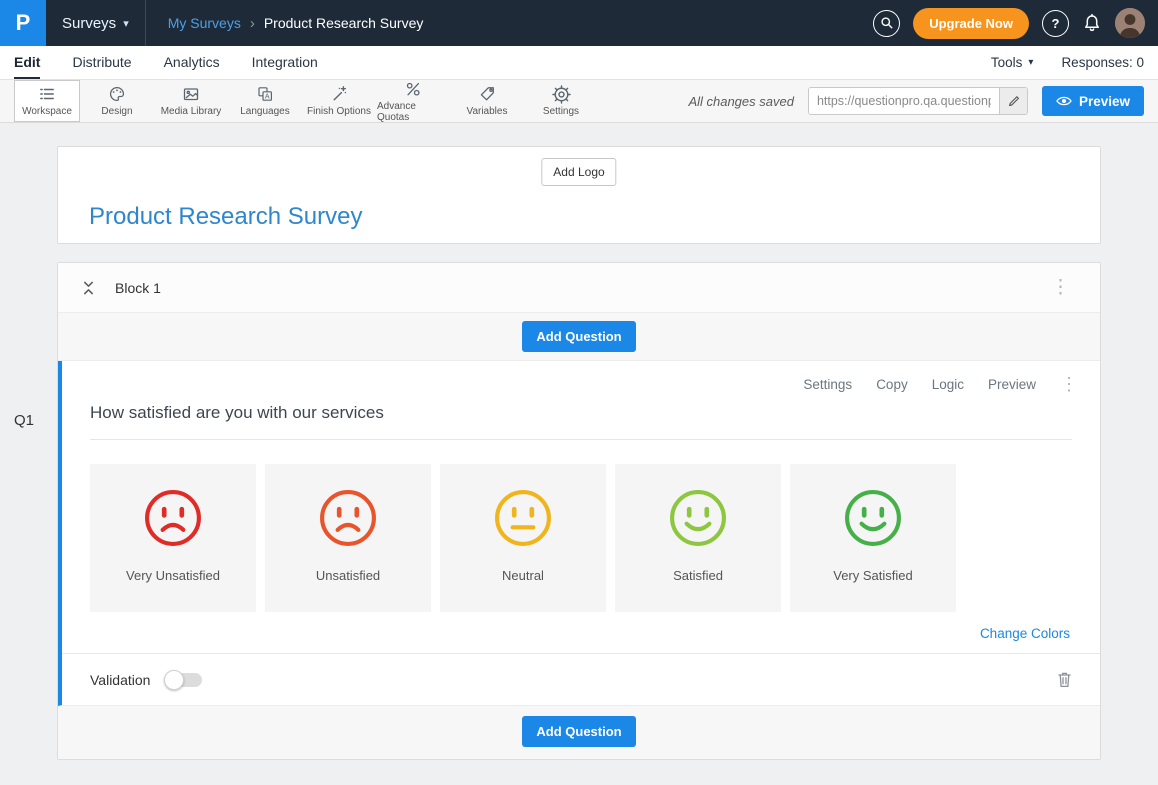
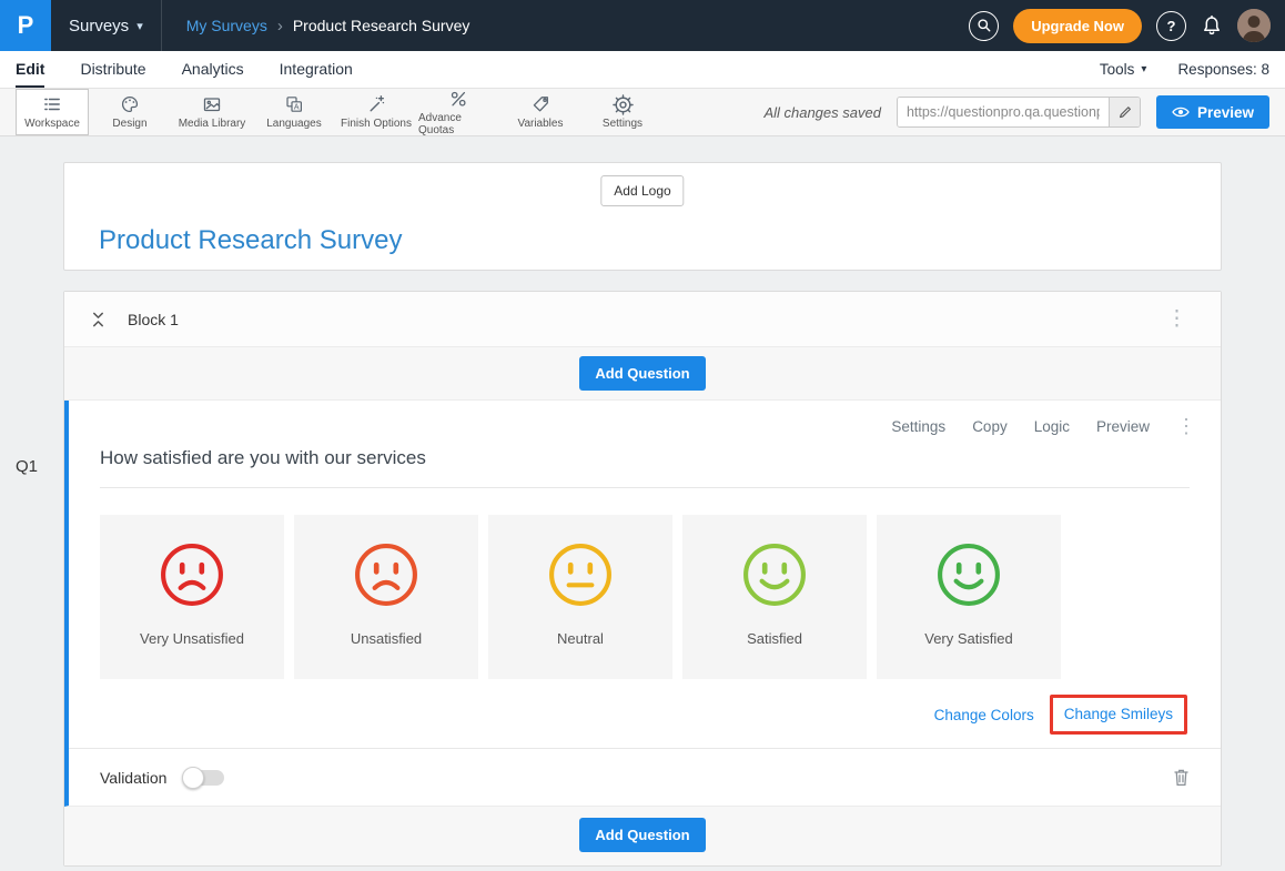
  P
  Surveys
  ▾
  My Surveys
  ›
  Product Research Survey
  Upgrade Now
  ?
  Edit
  Distribute
  Analytics
  Integration
  Tools
  ▾
- Responses: 0
+ Responses: 8
  Workspace
  Design
  Media Library
  Languages
  Finish Options
  Advance Quotas
  Variables
  Settings
  All changes saved
  https://questionpro.qa.question
  Preview
  Add Logo
  Product Research Survey
  Block 1
  ⋮
  Add Question
  Settings
  Copy
  Logic
  Preview
  ⋮
  How satisfied are you with our services
  Very Unsatisfied
  Unsatisfied
  Neutral
  Satisfied
  Very Satisfied
  Change Colors
+ Change Smileys
  Validation
  Add Question
  Q1
